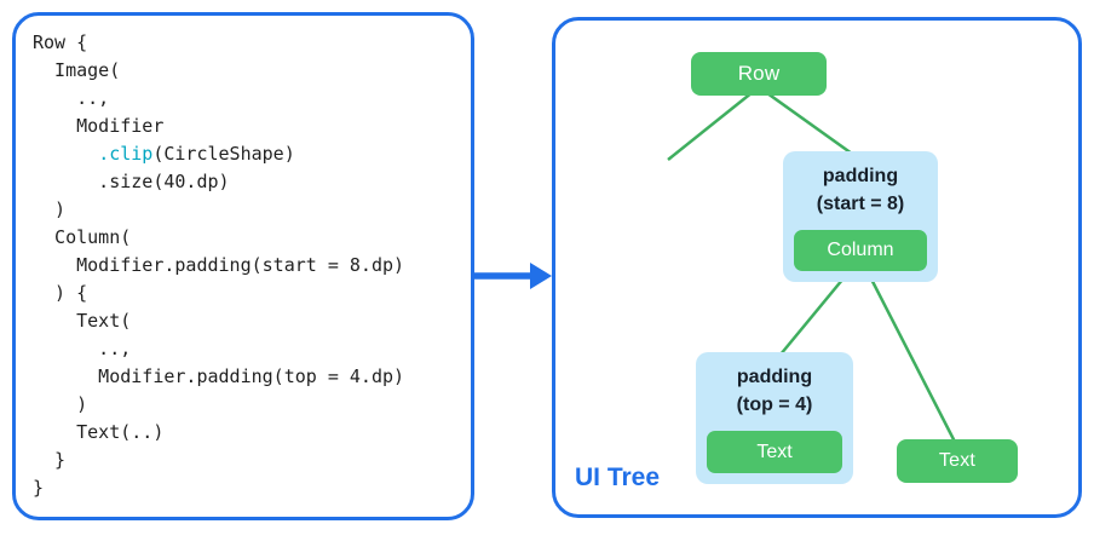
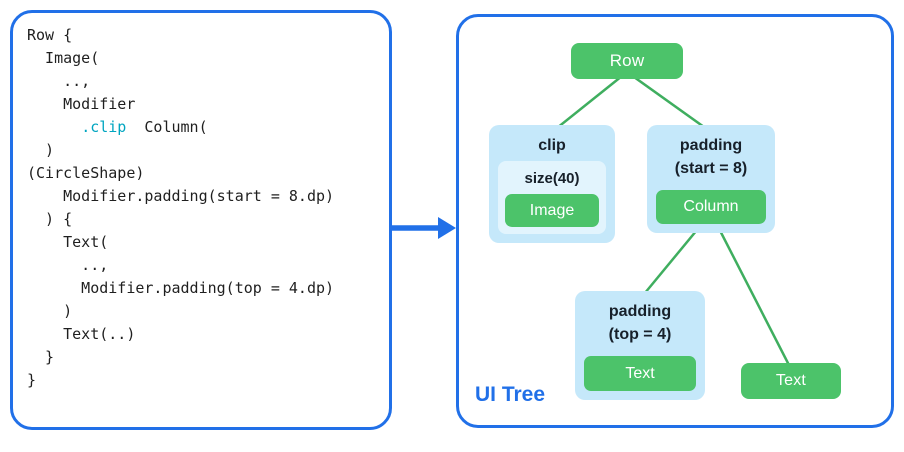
  Row {
  Image(
  ..,
  Modifier
- .clip(CircleShape)
+ .clip Column(
- .size(40.dp)
  )
- Column(
+ (CircleShape)
  Modifier.padding(start = 8.dp)
  ) {
  Text(
  ..,
  Modifier.padding(top = 4.dp)
  )
  Text(..)
  }
  }
  Row
+ clip
+ size(40)
+ Image
  padding
  (start = 8)
  Column
  padding
  (top = 4)
  Text
  Text
  UI Tree
